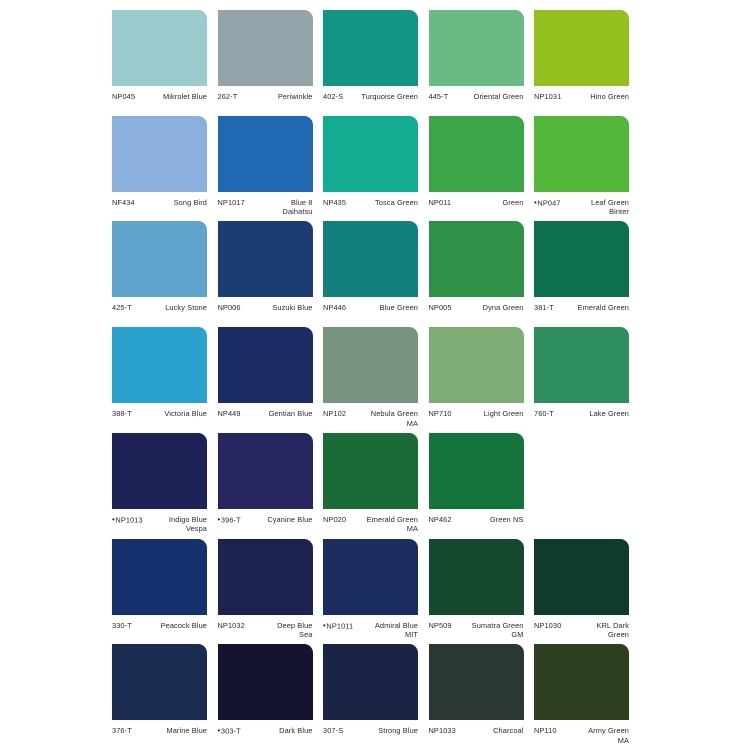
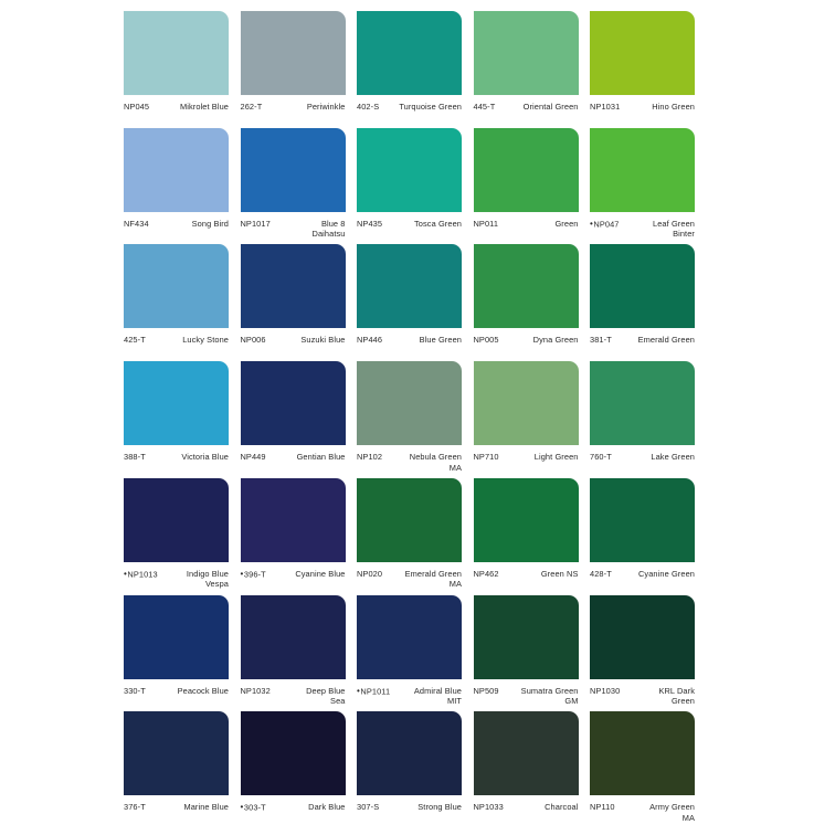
  NP045
  Mikrolet Blue
  262-T
  Periwinkle
  402-S
  Turquoise Green
  445-T
  Oriental Green
  NP1031
  Hino Green
  NF434
  Song Bird
  NP1017
  Blue 8
  Daihatsu
  NP435
  Tosca Green
  NP011
  Green
  •NP047
  Leaf Green
  Binter
  425-T
  Lucky Stone
  NP006
  Suzuki Blue
  NP446
  Blue Green
  NP005
  Dyna Green
  381-T
  Emerald Green
  388-T
  Victoria Blue
  NP449
  Gentian Blue
  NP102
  Nebula Green
  MA
  NP710
  Light Green
  760-T
  Lake Green
  •NP1013
  Indigo Blue
  Vespa
  •396-T
  Cyanine Blue
  NP020
  Emerald Green
  MA
  NP462
  Green NS
+ 428-T
+ Cyanine Green
  330-T
  Peacock Blue
  NP1032
  Deep Blue
  Sea
  •NP1011
  Admiral Blue
  MIT
  NP509
  Sumatra Green
  GM
  NP1030
  KRL Dark
  Green
  376-T
  Marine Blue
  •303-T
  Dark Blue
  307-S
  Strong Blue
  NP1033
  Charcoal
  NP110
  Army Green
  MA
